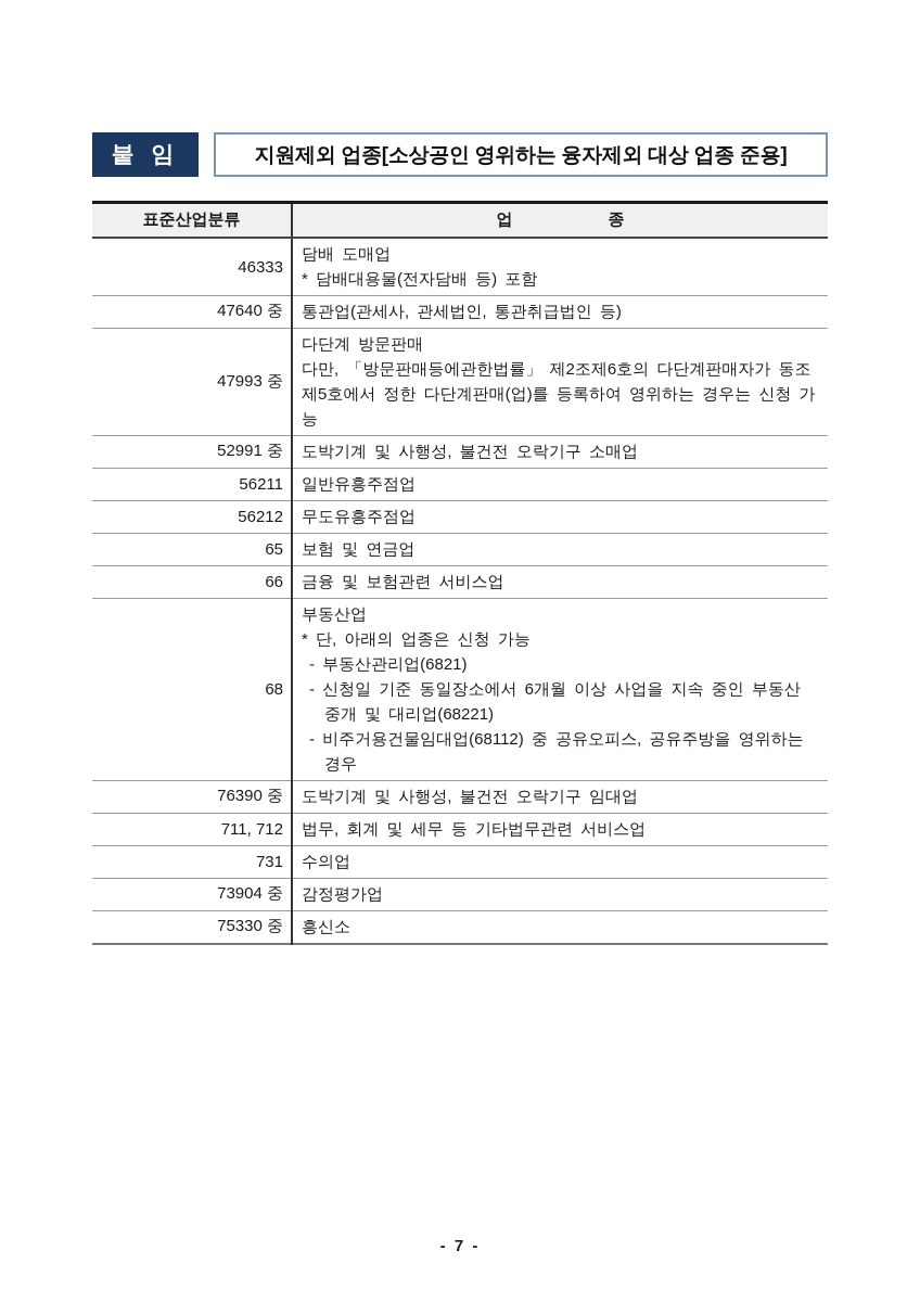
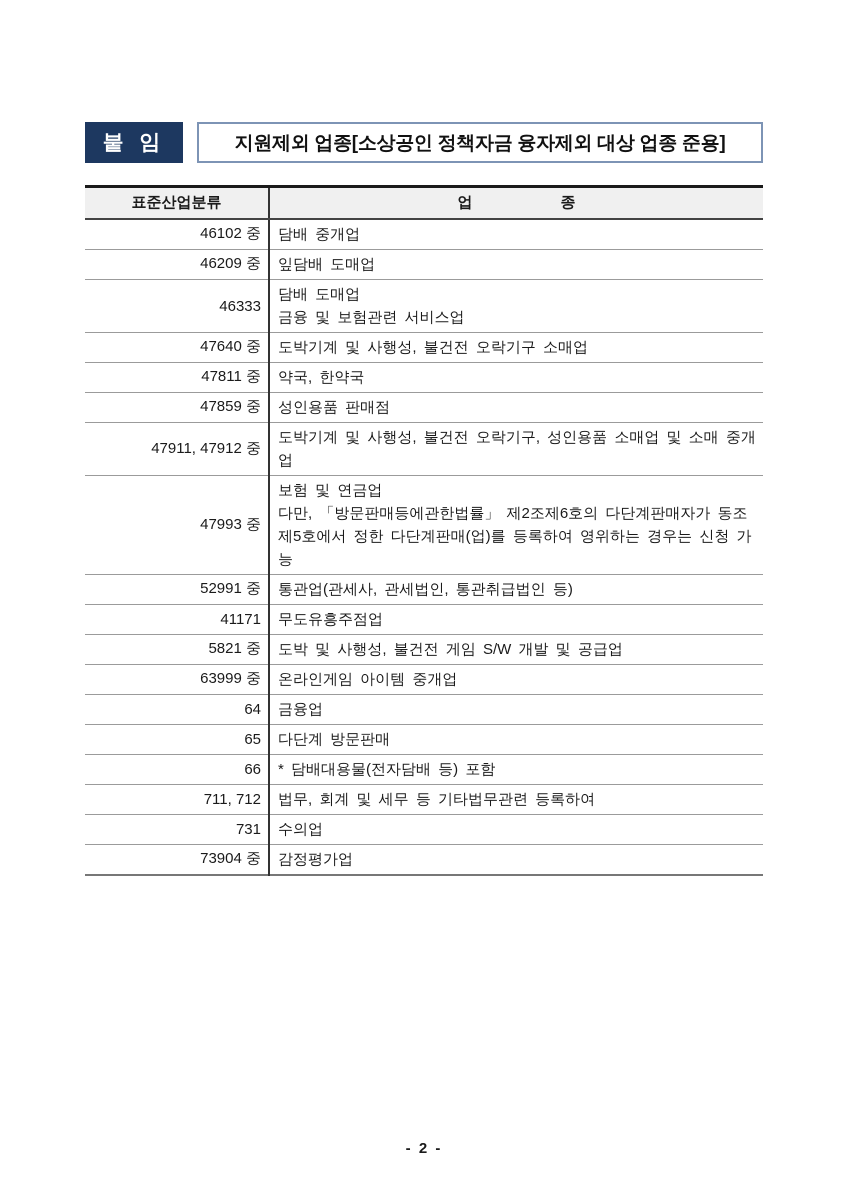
  붙 임
- 지원제외 업종[소상공인 영위하는 융자제외 대상 업종 준용]
+ 지원제외 업종[소상공인 정책자금 융자제외 대상 업종 준용]
  표준산업분류	업 종
+ 46102 중	담배 중개업
+ 46209 중	잎담배 도매업
- 46333	담배 도매업* 담배대용물(전자담배 등) 포함
+ 46333	담배 도매업금융 및 보험관련 서비스업
- 47640 중	통관업(관세사, 관세법인, 통관취급법인 등)
+ 47640 중	도박기계 및 사행성, 불건전 오락기구 소매업
+ 47811 중	약국, 한약국
+ 47859 중	성인용품 판매점
+ 47911, 47912 중	도박기계 및 사행성, 불건전 오락기구, 성인용품 소매업 및 소매 중개업
- 47993 중	다단계 방문판매다만, 「방문판매등에관한법률」 제2조제6호의 다단계판매자가 동조제5호에서 정한 다단계판매(업)를 등록하여 영위하는 경우는 신청 가능
+ 47993 중	보험 및 연금업다만, 「방문판매등에관한법률」 제2조제6호의 다단계판매자가 동조제5호에서 정한 다단계판매(업)를 등록하여 영위하는 경우는 신청 가능
- 52991 중	도박기계 및 사행성, 불건전 오락기구 소매업
+ 52991 중	통관업(관세사, 관세법인, 통관취급법인 등)
- 56211	일반유흥주점업
- 56212	무도유흥주점업
+ 41171	무도유흥주점업
+ 5821 중	도박 및 사행성, 불건전 게임 S/W 개발 및 공급업
+ 63999 중	온라인게임 아이템 중개업
+ 64	금융업
- 65	보험 및 연금업
+ 65	다단계 방문판매
- 66	금융 및 보험관련 서비스업
+ 66	* 담배대용물(전자담배 등) 포함
- 68	부동산업* 단, 아래의 업종은 신청 가능- 부동산관리업(6821)- 신청일 기준 동일장소에서 6개월 이상 사업을 지속 중인 부동산중개 및 대리업(68221)- 비주거용건물임대업(68112) 중 공유오피스, 공유주방을 영위하는경우
- 76390 중	도박기계 및 사행성, 불건전 오락기구 임대업
- 711, 712	법무, 회계 및 세무 등 기타법무관련 서비스업
+ 711, 712	법무, 회계 및 세무 등 기타법무관련 등록하여
  731	수의업
  73904 중	감정평가업
- 75330 중	흥신소
- - 7 -
+ - 2 -
